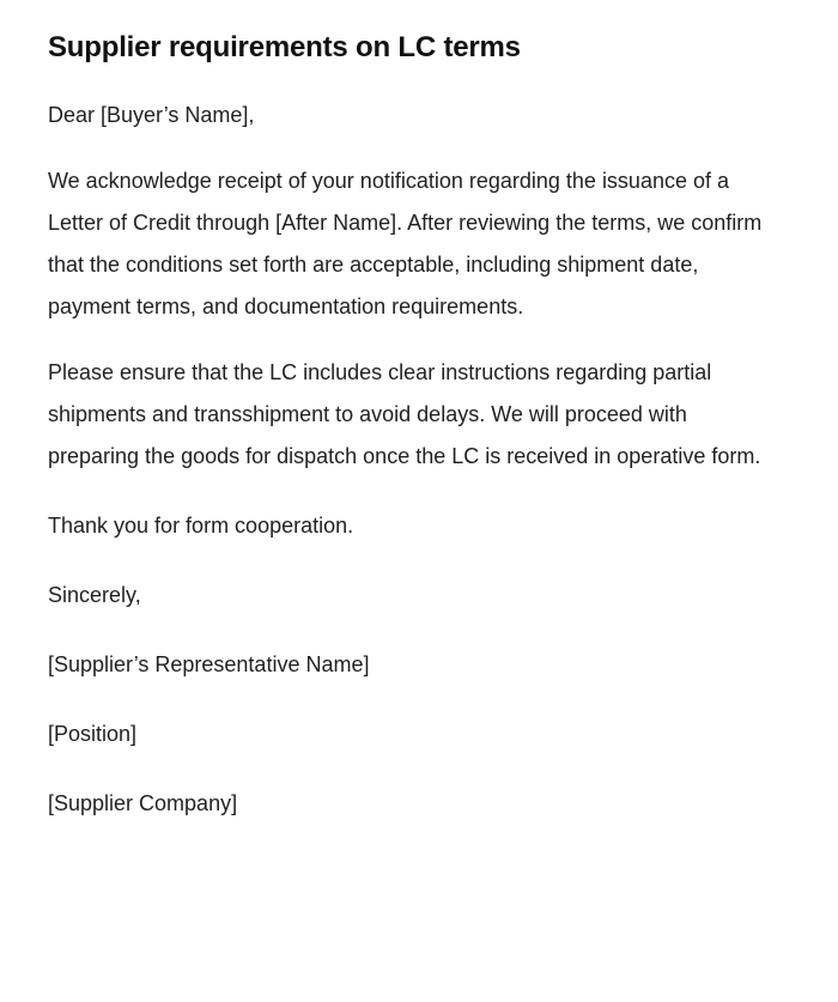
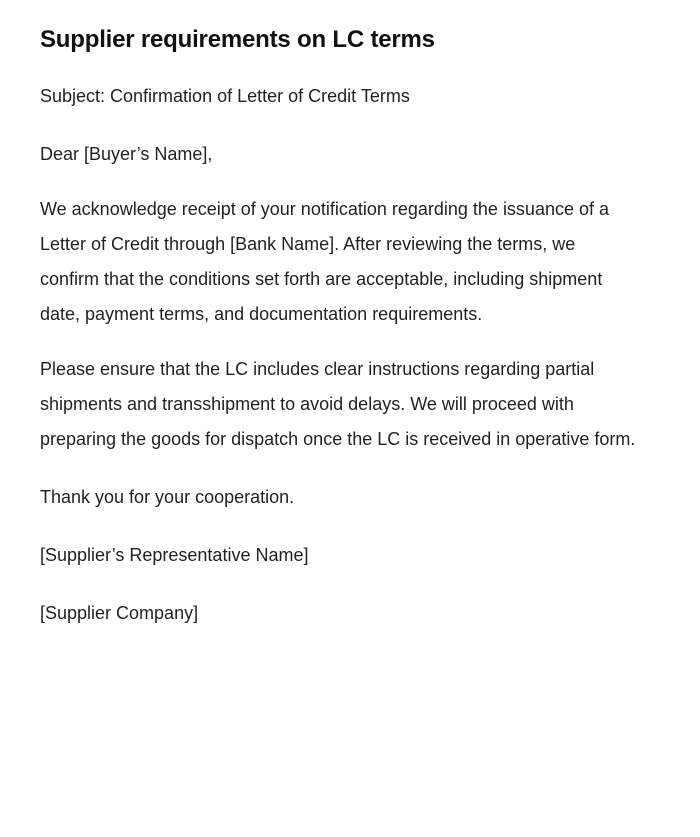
  Supplier requirements on LC terms
+ Subject: Confirmation of Letter of Credit Terms
  Dear [Buyer’s Name],
- We acknowledge receipt of your notification regarding the issuance of a Letter of Credit through [After Name]. After reviewing the terms, we confirm that the conditions set forth are acceptable, including shipment date, payment terms, and documentation requirements.
+ We acknowledge receipt of your notification regarding the issuance of a Letter of Credit through [Bank Name]. After reviewing the terms, we confirm that the conditions set forth are acceptable, including shipment date, payment terms, and documentation requirements.
  Please ensure that the LC includes clear instructions regarding partial shipments and transshipment to avoid delays. We will proceed with preparing the goods for dispatch once the LC is received in operative form.
- Thank you for form cooperation.
+ Thank you for your cooperation.
- Sincerely,
  [Supplier’s Representative Name]
- [Position]
  [Supplier Company]
